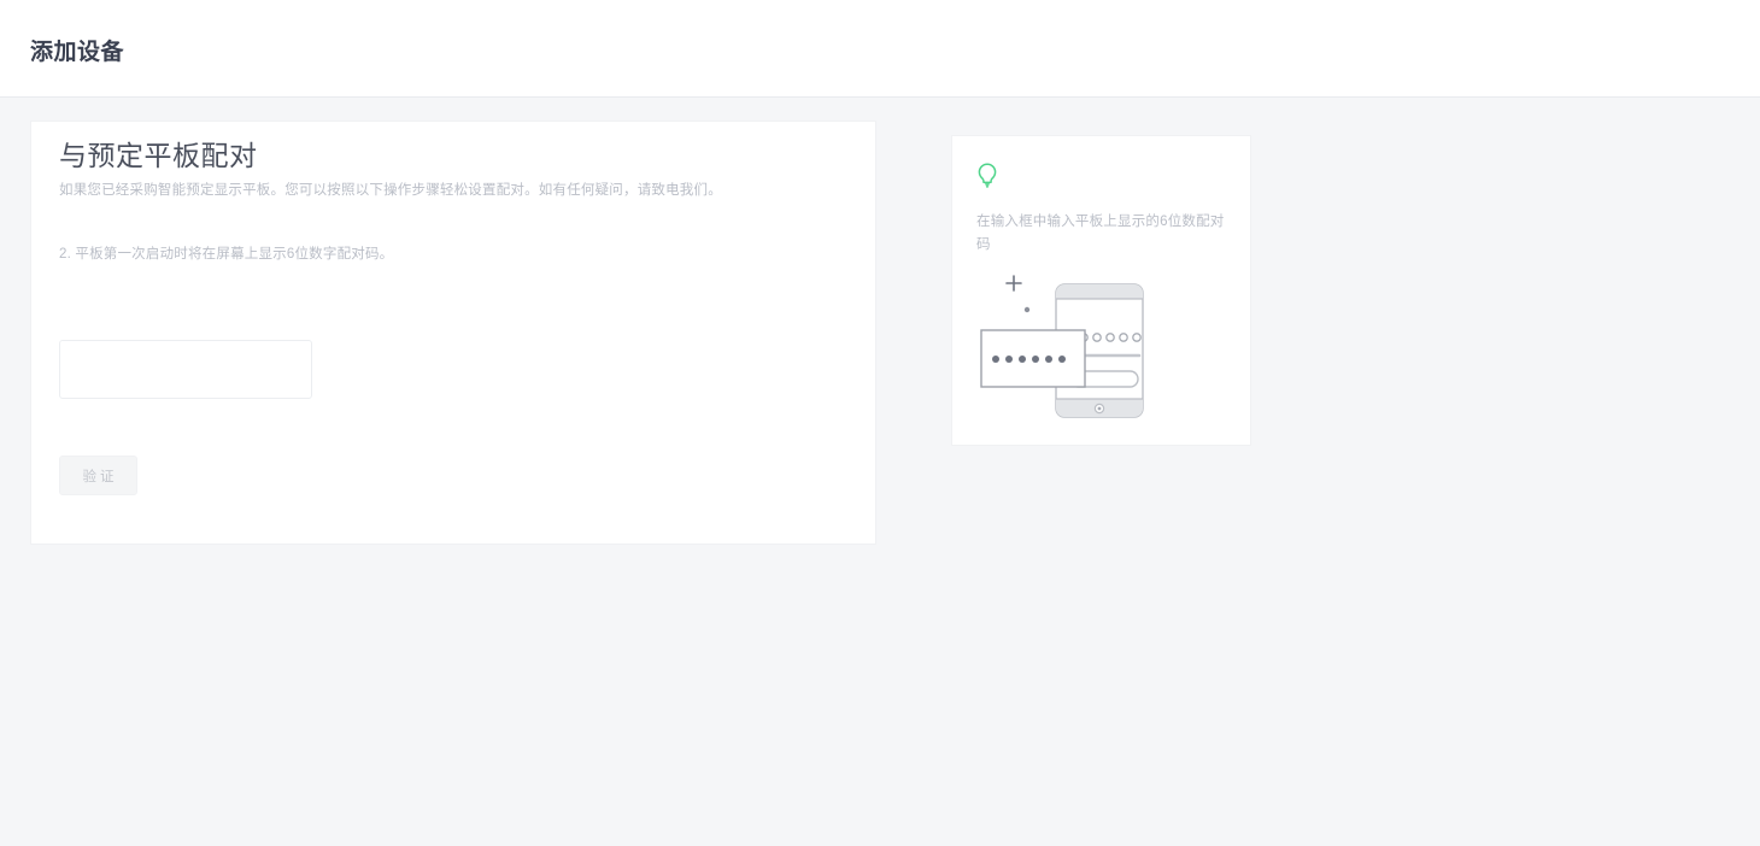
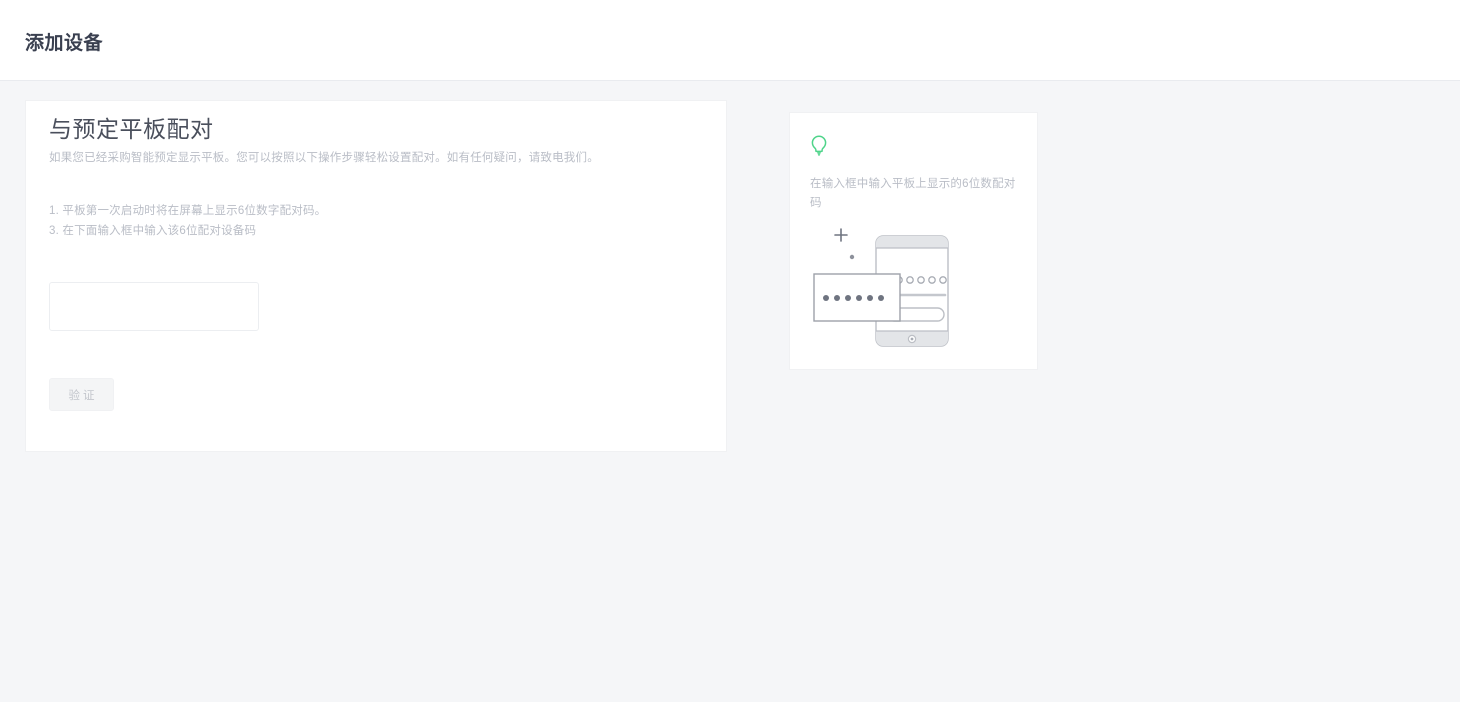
  添加设备
  与预定平板配对
  如果您已经采购智能预定显示平板。您可以按照以下操作步骤轻松设置配对。如有任何疑问，请致电我们。
- 2. 平板第一次启动时将在屏幕上显示6位数字配对码。
+ 1. 平板第一次启动时将在屏幕上显示6位数字配对码。
+ 3. 在下面输入框中输入该6位配对设备码
  验证
  在输入框中输入平板上显示的6位数配对码
